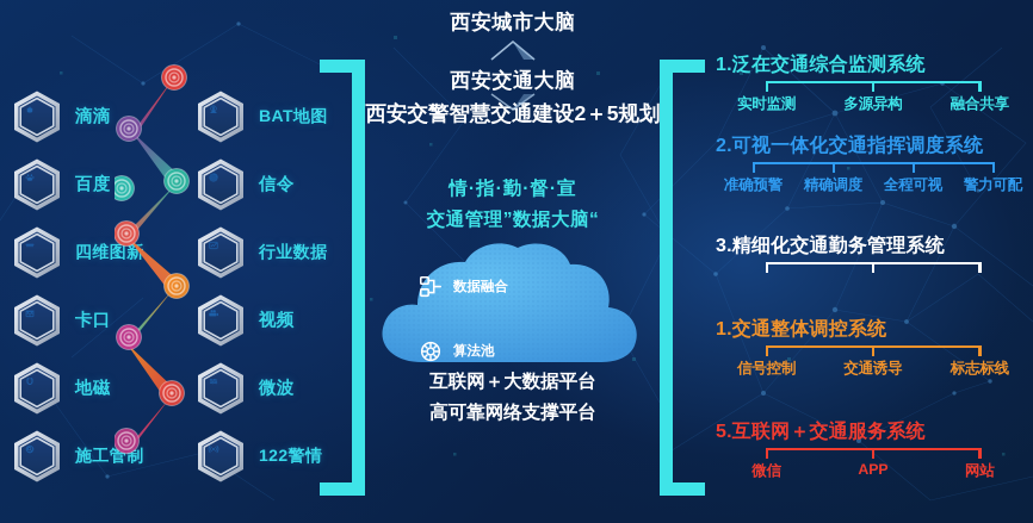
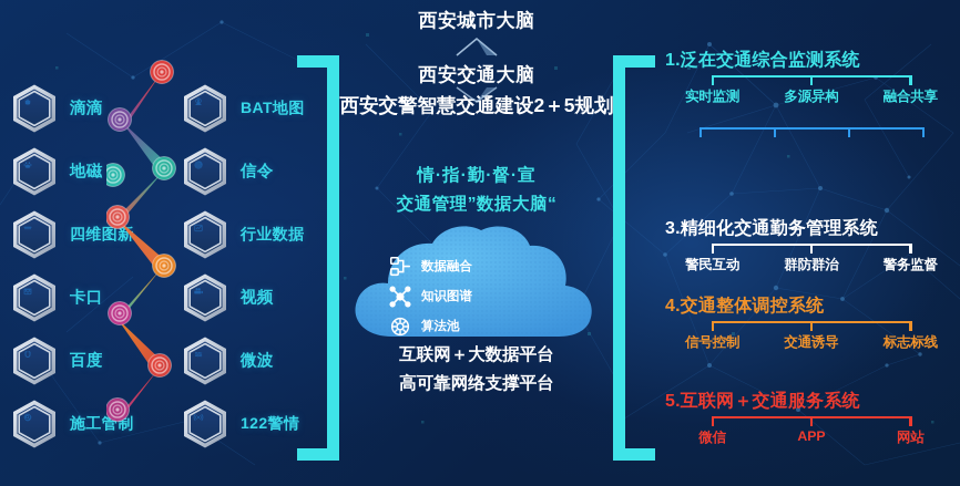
  滴滴
- 百度
+ 地磁
  四维图新
  卡口
- 地磁
+ 百度
  施工管制
  BAT地图
  信令
  行业数据
  视频
  微波
  122警情
  西安城市大脑
  西安交通大脑
  西安交警智慧交通建设2＋5规划
  情·指·勤·督·宣
  交通管理”数据大脑“
  数据融合
+ 知识图谱
  算法池
  互联网＋大数据平台
  高可靠网络支撑平台
  1.泛在交通综合监测系统
  实时监测
  多源异构
  融合共享
- 2.可视一体化交通指挥调度系统
- 准确预警
- 精确调度
- 全程可视
- 警力可配
  3.精细化交通勤务管理系统
+ 警民互动
+ 群防群治
+ 警务监督
- 1.交通整体调控系统
+ 4.交通整体调控系统
  信号控制
  交通诱导
  标志标线
  5.互联网＋交通服务系统
  微信
  APP
  网站
